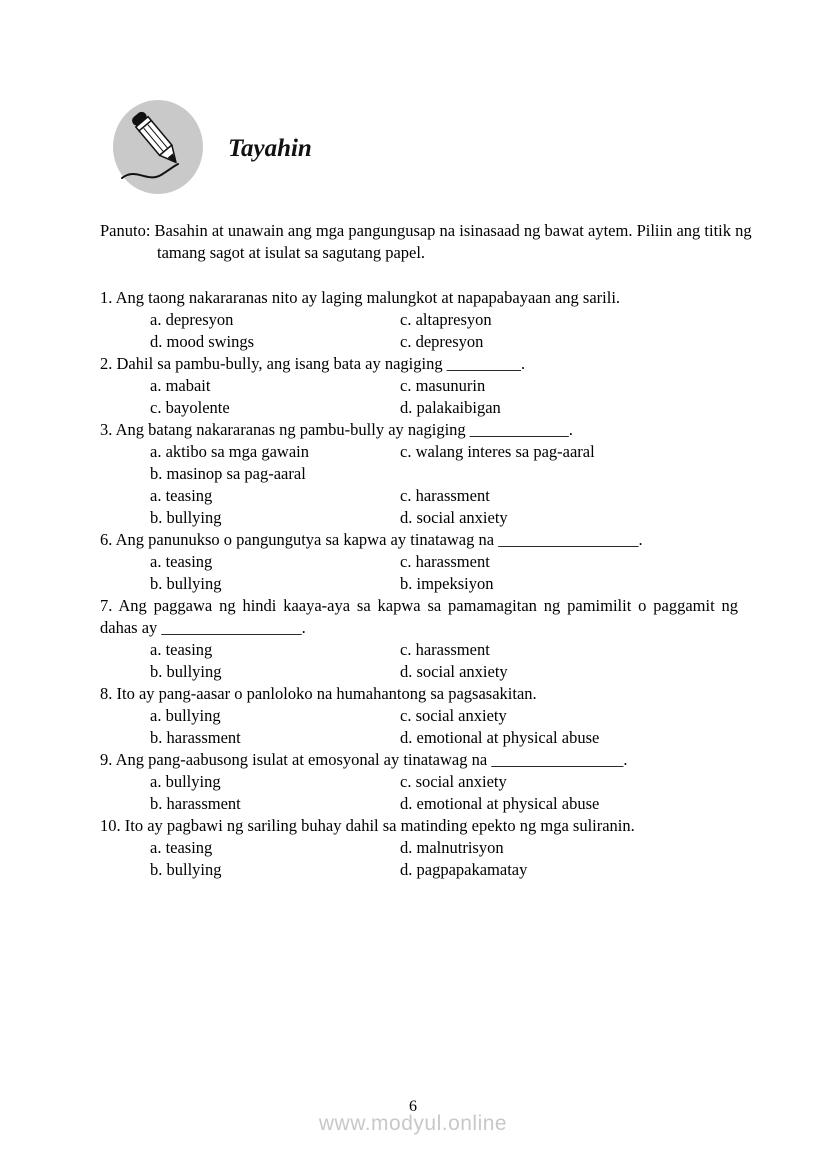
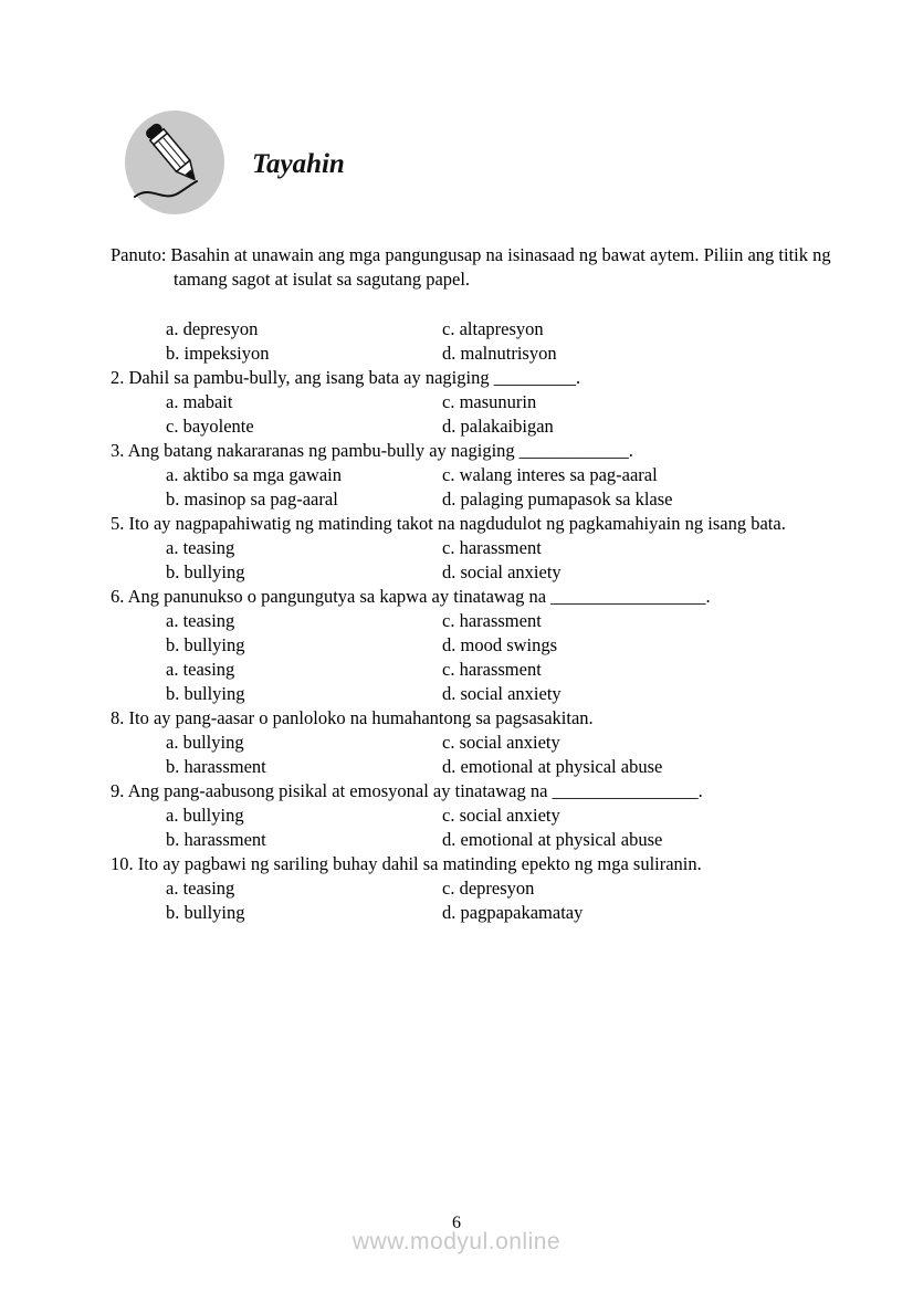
  Tayahin
  Panuto: Basahin at unawain ang mga pangungusap na isinasaad ng bawat aytem. Piliin ang titik ng tamang sagot at isulat sa sagutang papel.
- 1. Ang taong nakararanas nito ay laging malungkot at napapabayaan ang sarili.
  a. depresyon
- d. mood swings
+ b. impeksiyon
  c. altapresyon
- c. depresyon
+ d. malnutrisyon
  2. Dahil sa pambu-bully, ang isang bata ay nagiging _________.
  a. mabait
  c. bayolente
  c. masunurin
  d. palakaibigan
  3. Ang batang nakararanas ng pambu-bully ay nagiging ____________.
  a. aktibo sa mga gawain
  b. masinop sa pag-aaral
  c. walang interes sa pag-aaral
+ d. palaging pumapasok sa klase
+ 5. Ito ay nagpapahiwatig ng matinding takot na nagdudulot ng pagkamahiyain ng isang bata.
  a. teasing
  b. bullying
  c. harassment
  d. social anxiety
  6. Ang panunukso o pangungutya sa kapwa ay tinatawag na _________________.
  a. teasing
  b. bullying
  c. harassment
- b. impeksiyon
+ d. mood swings
- 7. Ang paggawa ng hindi kaaya-aya sa kapwa sa pamamagitan ng pamimilit o paggamit ng dahas ay _________________.
  a. teasing
  b. bullying
  c. harassment
  d. social anxiety
  8. Ito ay pang-aasar o panloloko na humahantong sa pagsasakitan.
  a. bullying
  b. harassment
  c. social anxiety
  d. emotional at physical abuse
- 9. Ang pang-aabusong isulat at emosyonal ay tinatawag na ________________.
+ 9. Ang pang-aabusong pisikal at emosyonal ay tinatawag na ________________.
  a. bullying
  b. harassment
  c. social anxiety
  d. emotional at physical abuse
  10. Ito ay pagbawi ng sariling buhay dahil sa matinding epekto ng mga suliranin.
  a. teasing
  b. bullying
- d. malnutrisyon
+ c. depresyon
  d. pagpapakamatay
  6
  www.modyul.online
